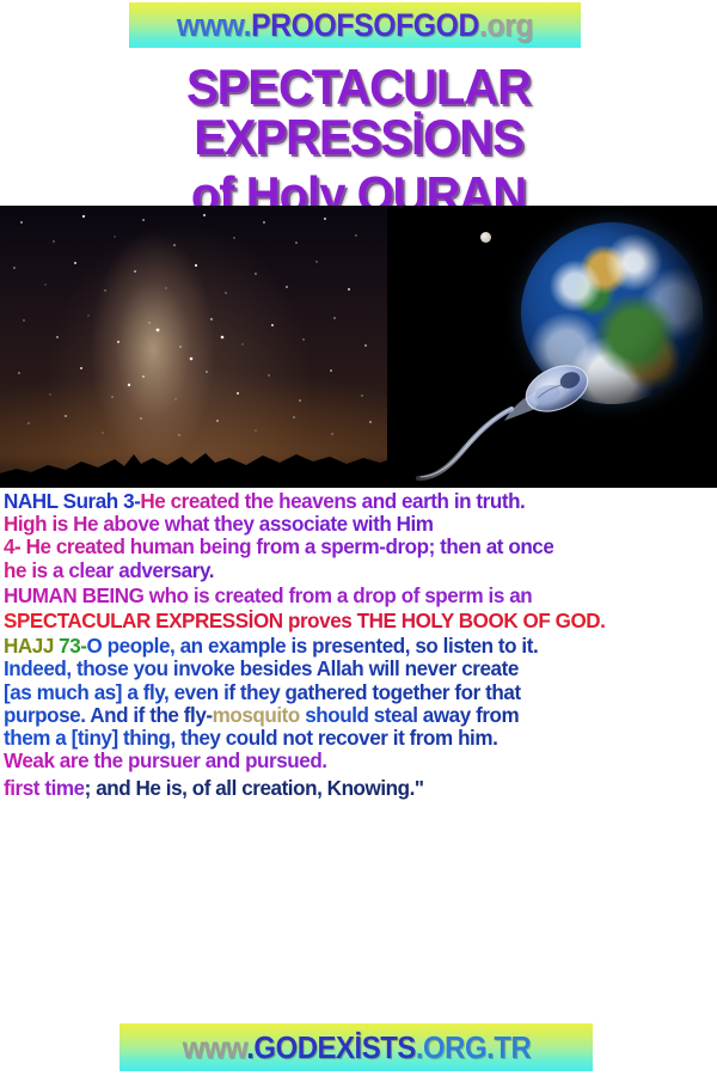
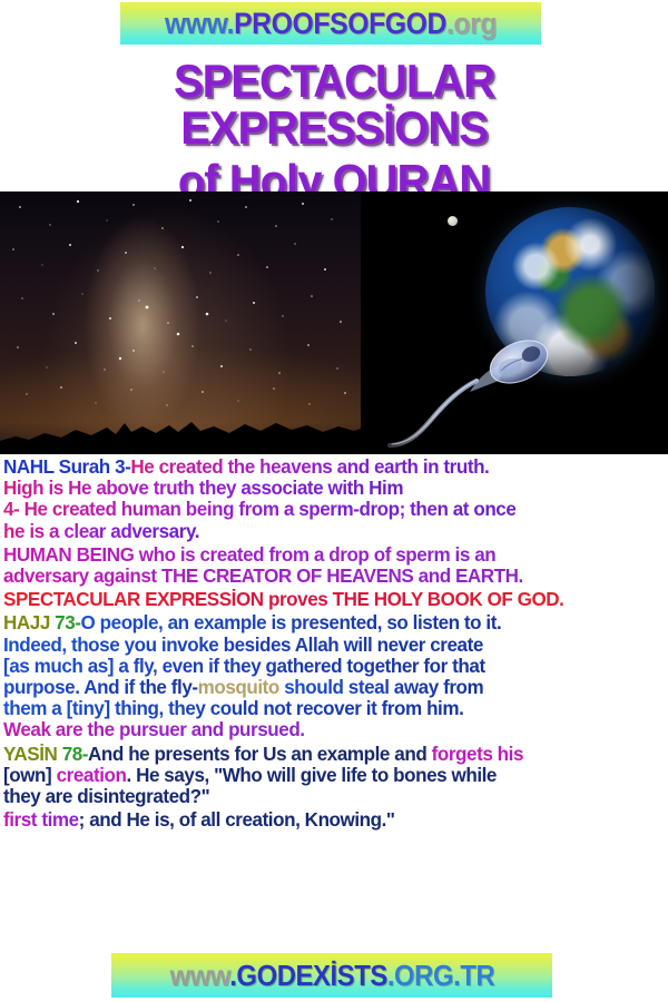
  www.PROOFSOFGOD.org
  SPECTACULAR EXPRESSİONS
  of Holy QURAN
  NAHL Surah 3-He created the heavens and earth in truth.
- High is He above what they associate with Him
+ High is He above truth they associate with Him
  4- He created human being from a sperm-drop; then at once
  he is a clear adversary.
  HUMAN BEING who is created from a drop of sperm is an
+ adversary against THE CREATOR OF HEAVENS and EARTH.
  SPECTACULAR EXPRESSİON proves THE HOLY BOOK OF GOD.
  HAJJ 73-O people, an example is presented, so listen to it.
  Indeed, those you invoke besides Allah will never create
  [as much as] a fly, even if they gathered together for that
  purpose. And if the fly-mosquito should steal away from
  them a [tiny] thing, they could not recover it from him.
  Weak are the pursuer and pursued.
+ YASİN 78-And he presents for Us an example and forgets his
+ [own] creation. He says, "Who will give life to bones while
+ they are disintegrated?"
  first time; and He is, of all creation, Knowing."
  www.GODEXİSTS.ORG.TR
